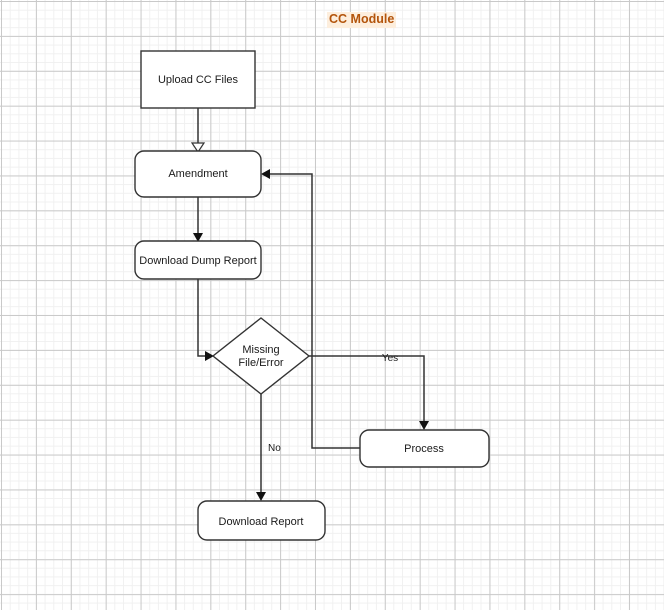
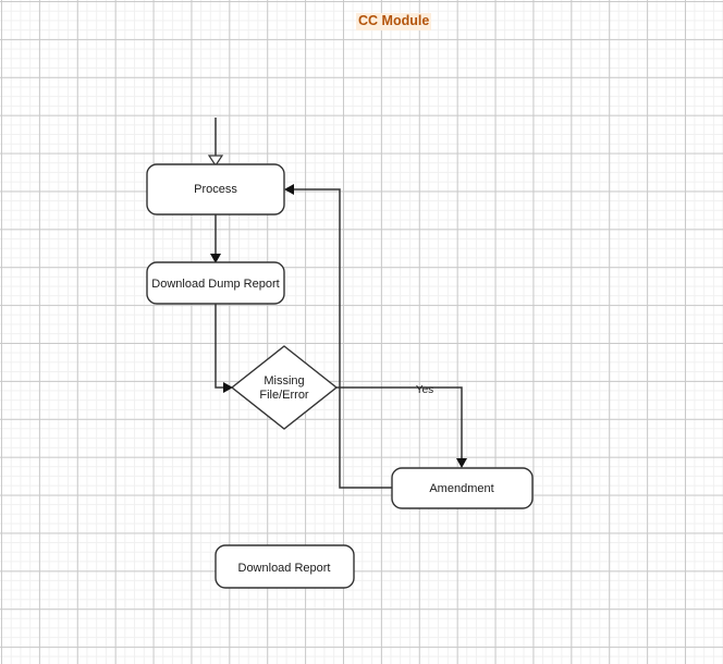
  CC Module
  Yes
- No
- Upload CC Files
- Amendment
+ Process
  Download Dump Report
  Missing
  File/Error
- Process
+ Amendment
  Download Report
